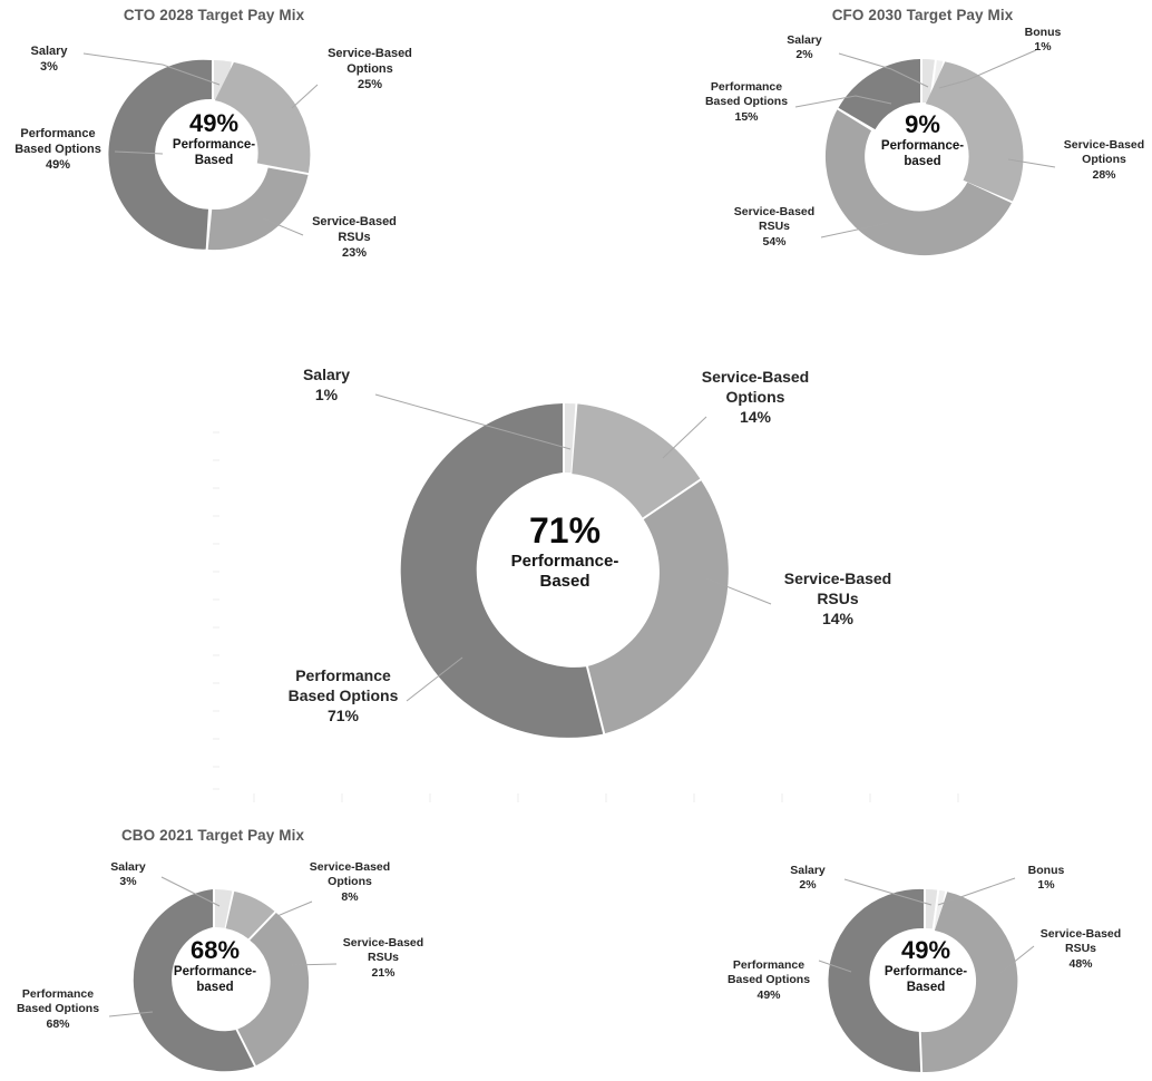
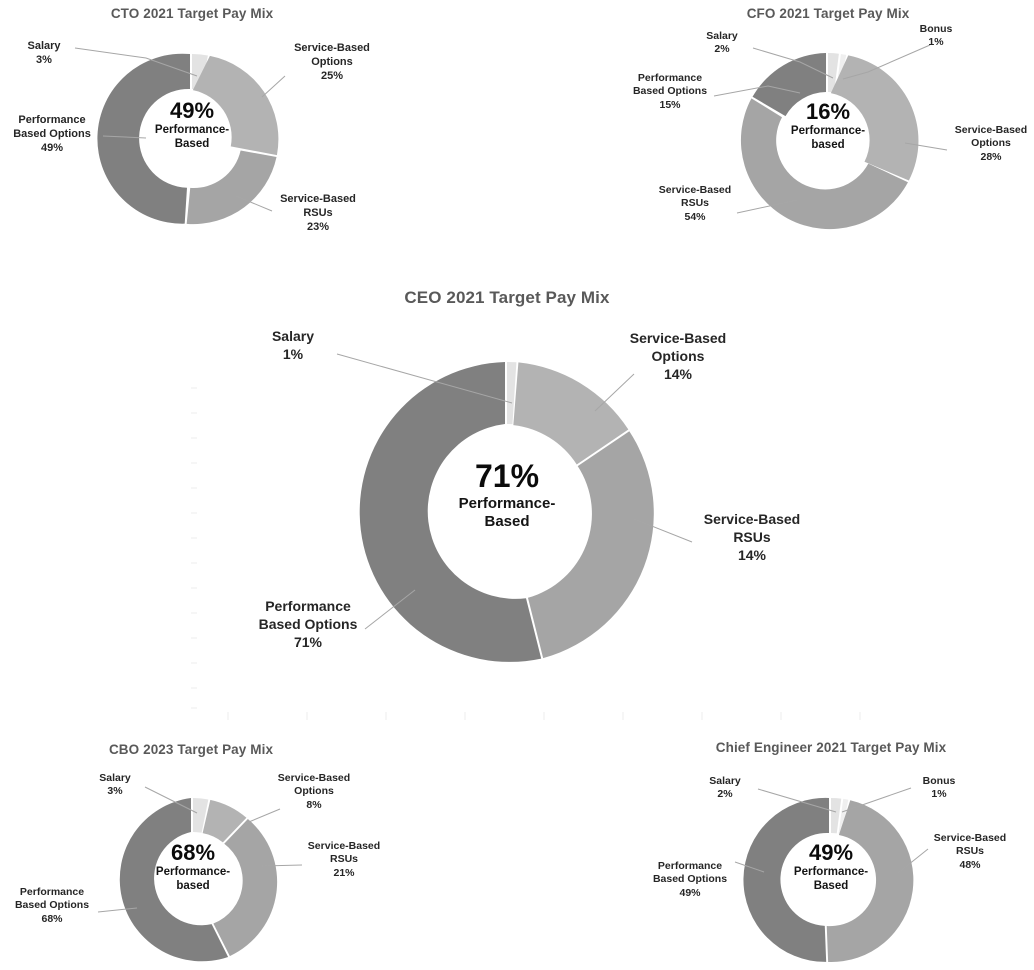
- CTO 2028 Target Pay Mix
+ CTO 2021 Target Pay Mix
  49%
  Performance-
  Based
  Salary
  3%
  Service-Based
  Options
  25%
  Service-Based
  RSUs
  23%
  Performance
  Based Options
  49%
- CFO 2030 Target Pay Mix
+ CFO 2021 Target Pay Mix
- 9%
+ 16%
  Performance-
  based
  Salary
  2%
  Bonus
  1%
  Service-Based
  Options
  28%
  Service-Based
  RSUs
  54%
  Performance
  Based Options
  15%
+ CEO 2021 Target Pay Mix
  71%
  Performance-
  Based
  Salary
  1%
  Service-Based
  Options
  14%
  Service-Based
  RSUs
  14%
  Performance
  Based Options
  71%
- CBO 2021 Target Pay Mix
+ CBO 2023 Target Pay Mix
  68%
  Performance-
  based
  Salary
  3%
  Service-Based
  Options
  8%
  Service-Based
  RSUs
  21%
  Performance
  Based Options
  68%
+ Chief Engineer 2021 Target Pay Mix
  49%
  Performance-
  Based
  Salary
  2%
  Bonus
  1%
  Service-Based
  RSUs
  48%
  Performance
  Based Options
  49%
